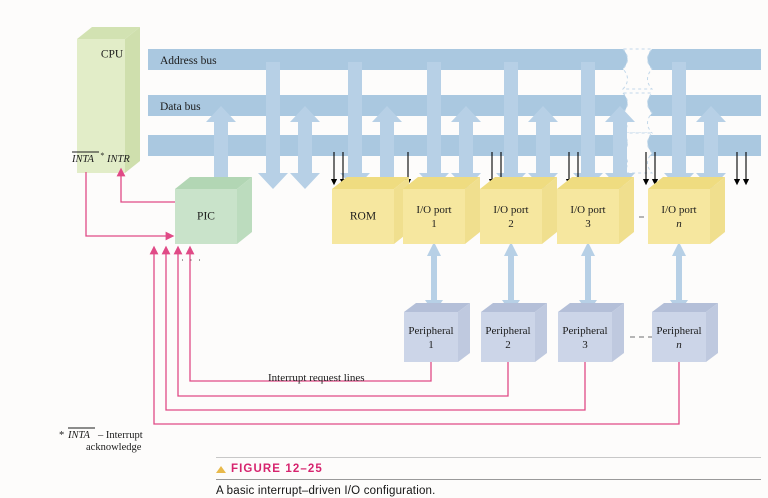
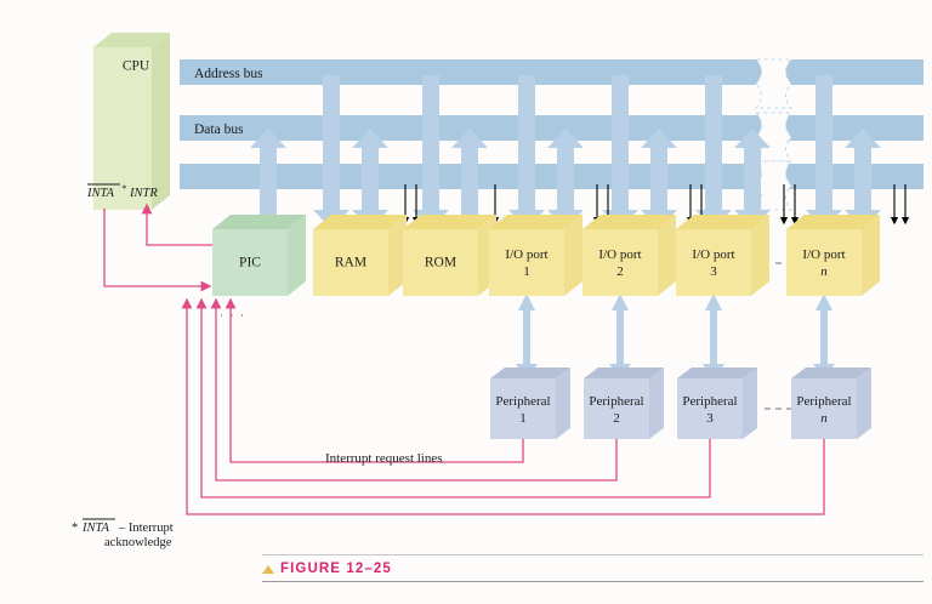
  CPU
  INTA
  *
  INTR
  PIC
+ RAM
  ROM
  I/O port
  1
  I/O port
  2
  I/O port
  3
  I/O port
  n
  Peripheral
  1
  Peripheral
  2
  Peripheral
  3
  Peripheral
  n
  ∙ ∙ ∙
  Address bus
  Data bus
  Interrupt request lines
  *
  INTA
  – Interrupt
  acknowledge
  FIGURE 12–25
- A basic interrupt–driven I/O configuration.
